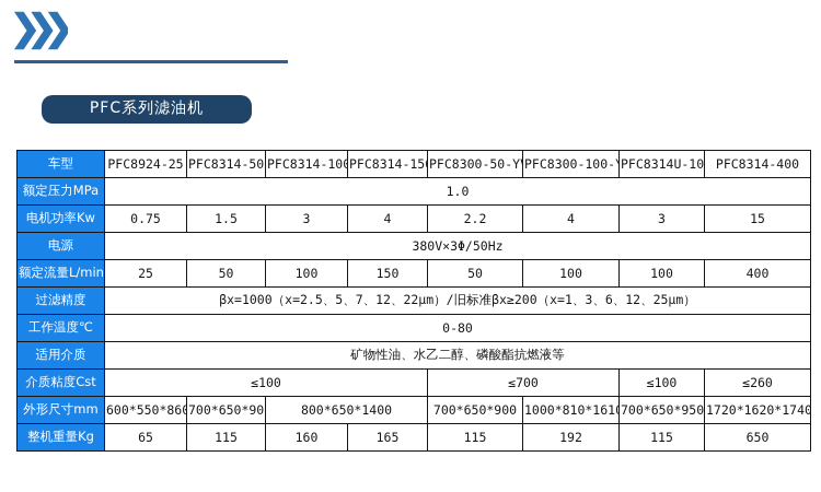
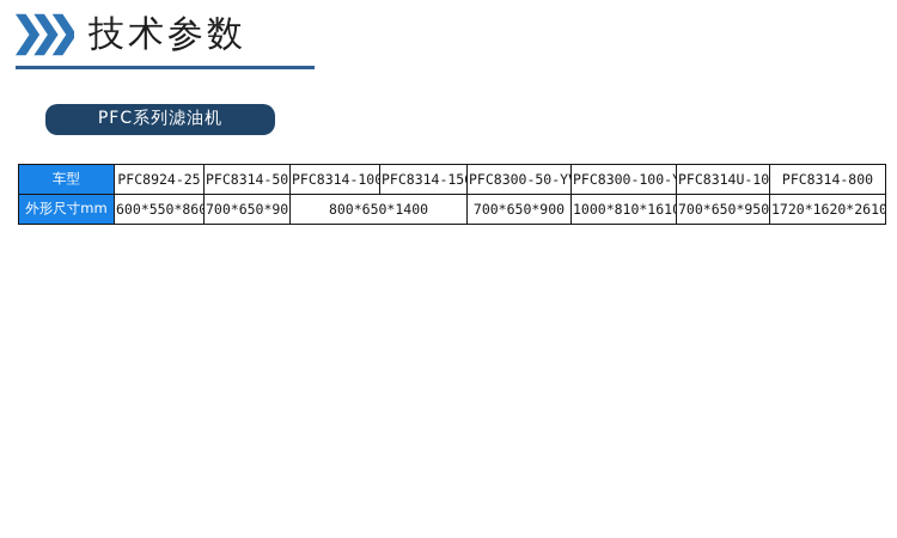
+ 技术参数
  PFC系列滤油机
- 车型	PFC8924-25	PFC8314-50	PFC8314-100	PFC8314-15	PFC8300-50-Y	PFC8300-100-	PFC8314U-10	PFC8314-400
+ 车型	PFC8924-25	PFC8314-50	PFC8314-100	PFC8314-15	PFC8300-50-Y	PFC8300-100-	PFC8314U-10	PFC8314-800
- 额定压力MPa	1.0
- 电机功率Kw	0.75	1.5	3	4	2.2	4	3	15
- 电源	380V×3Φ/50Hz
- 额定流量L/min	25	50	100	150	50	100	100	400
- 过滤精度	βx=1000（x=2.5、5、7、12、22μm）/旧标准βx≥200（x=1、3、6、12、25μm）
- 工作温度℃	0-80
- 适用介质	矿物性油、水乙二醇、磷酸酯抗燃液等
- 介质粘度Cst	≤100	≤700	≤100	≤260
- 外形尺寸mm	600*550*860	700*650*90	800*650*1400	700*650*900	1000*810*161	700*650*950	1720*1620*1740
+ 外形尺寸mm	600*550*860	700*650*90	800*650*1400	700*650*900	1000*810*161	700*650*950	1720*1620*2610
- 整机重量Kg	65	115	160	165	115	192	115	650
